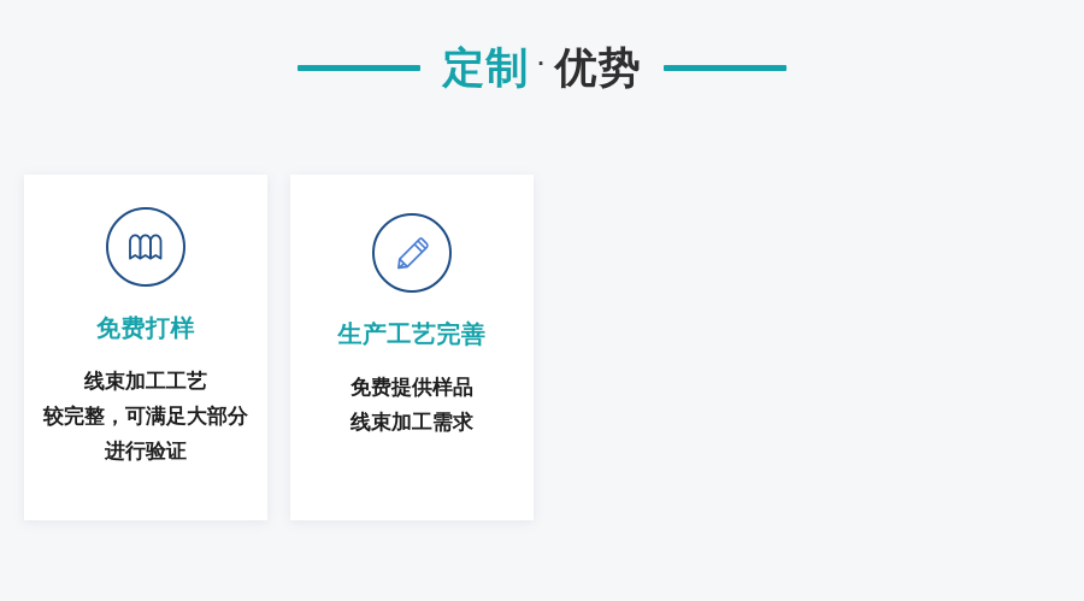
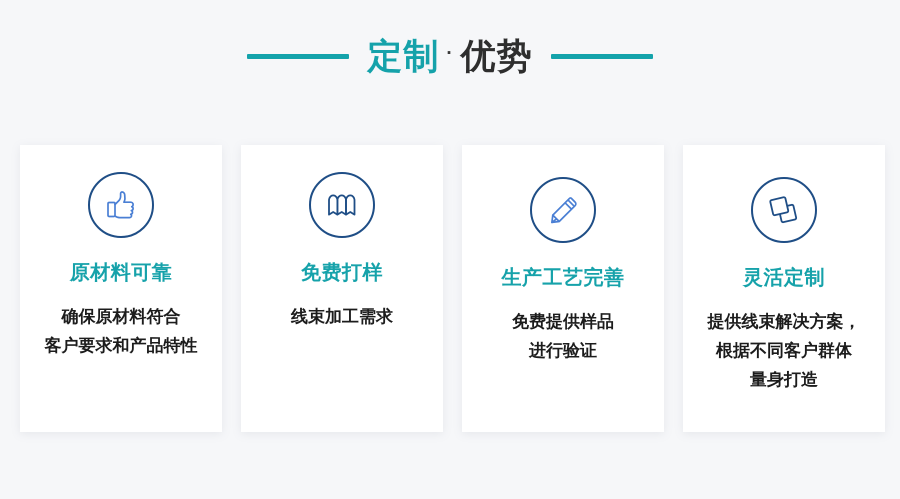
  定制
  ·
  优势
+ 原材料可靠
+ 确保原材料符合
+ 客户要求和产品特性
  免费打样
- 线束加工工艺
- 较完整，可满足大部分
- 进行验证
+ 线束加工需求
  生产工艺完善
  免费提供样品
- 线束加工需求
+ 进行验证
+ 灵活定制
+ 提供线束解决方案，
+ 根据不同客户群体
+ 量身打造
